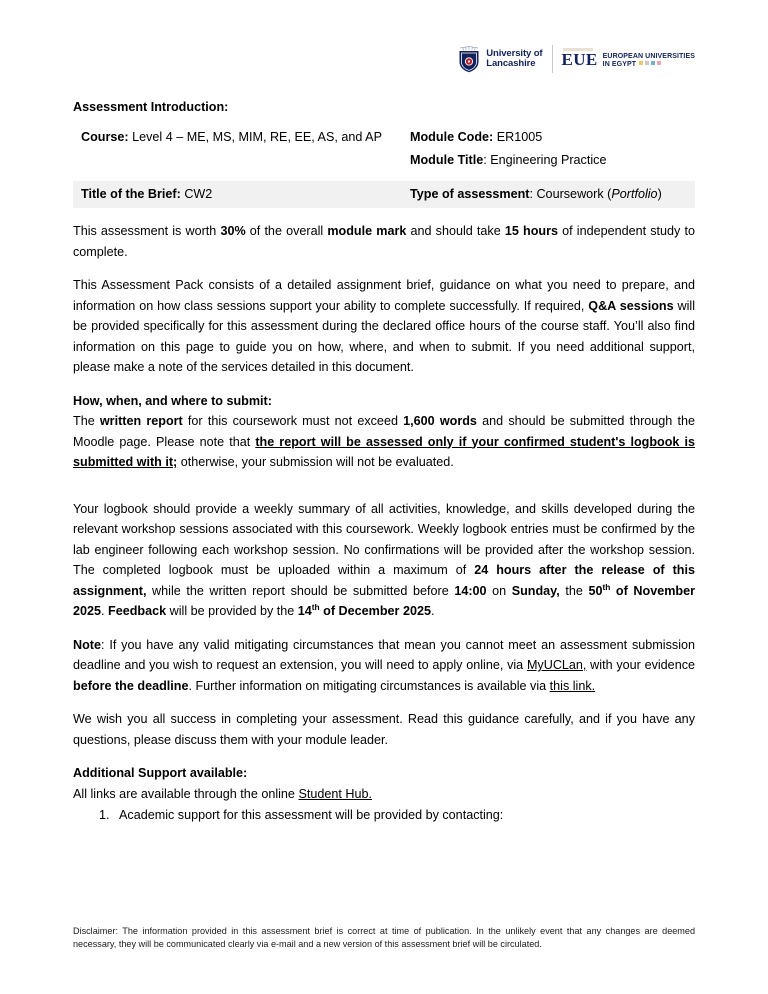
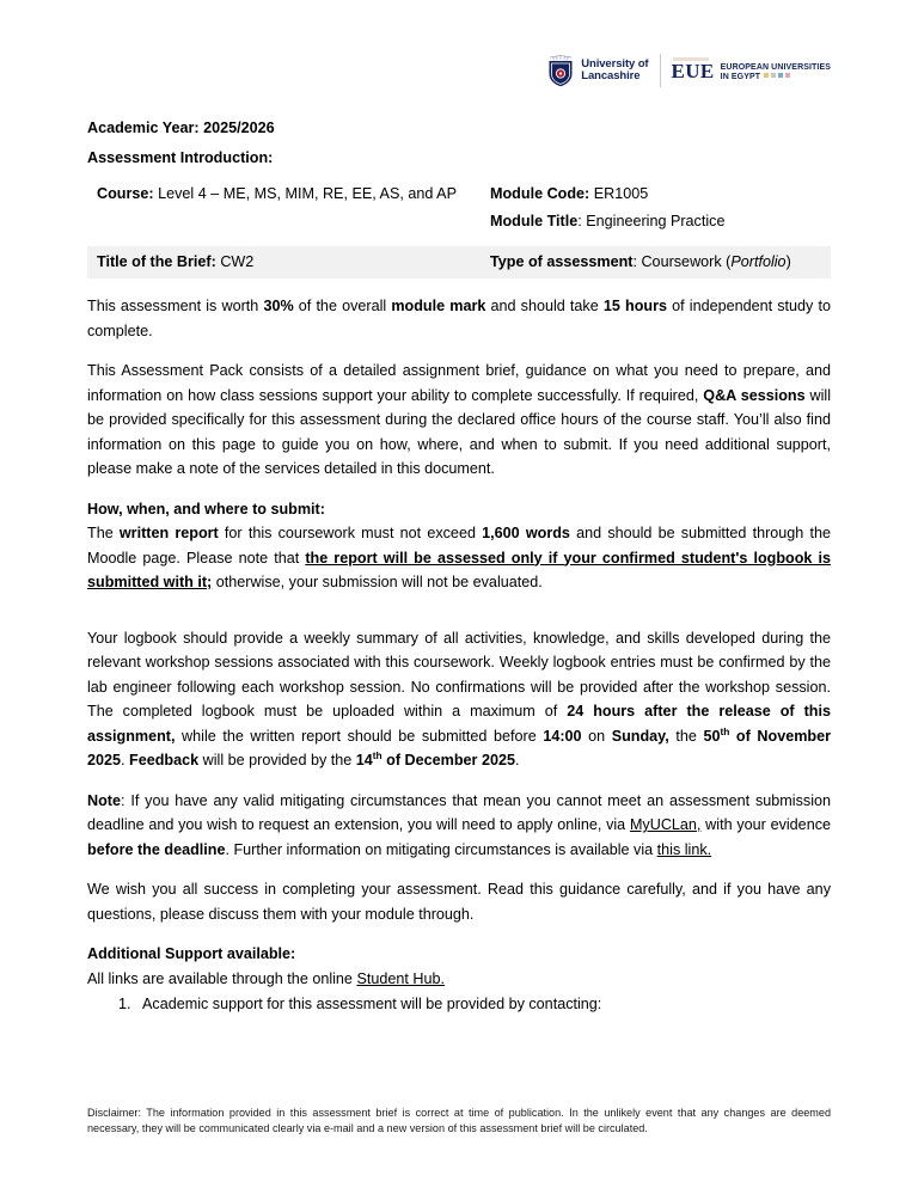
  University of
  Lancashire
  EUE
+ Academic Year: 2025/2026
  Assessment Introduction:
  Course: Level 4 – ME, MS, MIM, RE, EE, AS, and AP
  Module Code: ER1005
  Module Title: Engineering Practice
  Title of the Brief: CW2
  Type of assessment: Coursework (Portfolio)
  This assessment is worth 30% of the overall module mark and should take 15 hours of independent study to complete.
  This Assessment Pack consists of a detailed assignment brief, guidance on what you need to prepare, and information on how class sessions support your ability to complete successfully. If required, Q&A sessions will be provided specifically for this assessment during the declared office hours of the course staff. You’ll also find information on this page to guide you on how, where, and when to submit. If you need additional support, please make a note of the services detailed in this document.
  How, when, and where to submit:
  The written report for this coursework must not exceed 1,600 words and should be submitted through the Moodle page. Please note that the report will be assessed only if your confirmed student's logbook is submitted with it; otherwise, your submission will not be evaluated.
  Your logbook should provide a weekly summary of all activities, knowledge, and skills developed during the relevant workshop sessions associated with this coursework. Weekly logbook entries must be confirmed by the lab engineer following each workshop session. No confirmations will be provided after the workshop session. The completed logbook must be uploaded within a maximum of 24 hours after the release of this assignment, while the written report should be submitted before 14:00 on Sunday, the 50th of November 2025. Feedback will be provided by the 14th of December 2025.
  Note: If you have any valid mitigating circumstances that mean you cannot meet an assessment submission deadline and you wish to request an extension, you will need to apply online, via MyUCLan, with your evidence before the deadline. Further information on mitigating circumstances is available via this link.
- We wish you all success in completing your assessment. Read this guidance carefully, and if you have any questions, please discuss them with your module leader.
+ We wish you all success in completing your assessment. Read this guidance carefully, and if you have any questions, please discuss them with your module through.
  Additional Support available:
  All links are available through the online Student Hub.
  Academic support for this assessment will be provided by contacting:
  Disclaimer: The information provided in this assessment brief is correct at time of publication. In the unlikely event that any changes are deemed necessary, they will be communicated clearly via e-mail and a new version of this assessment brief will be circulated.
